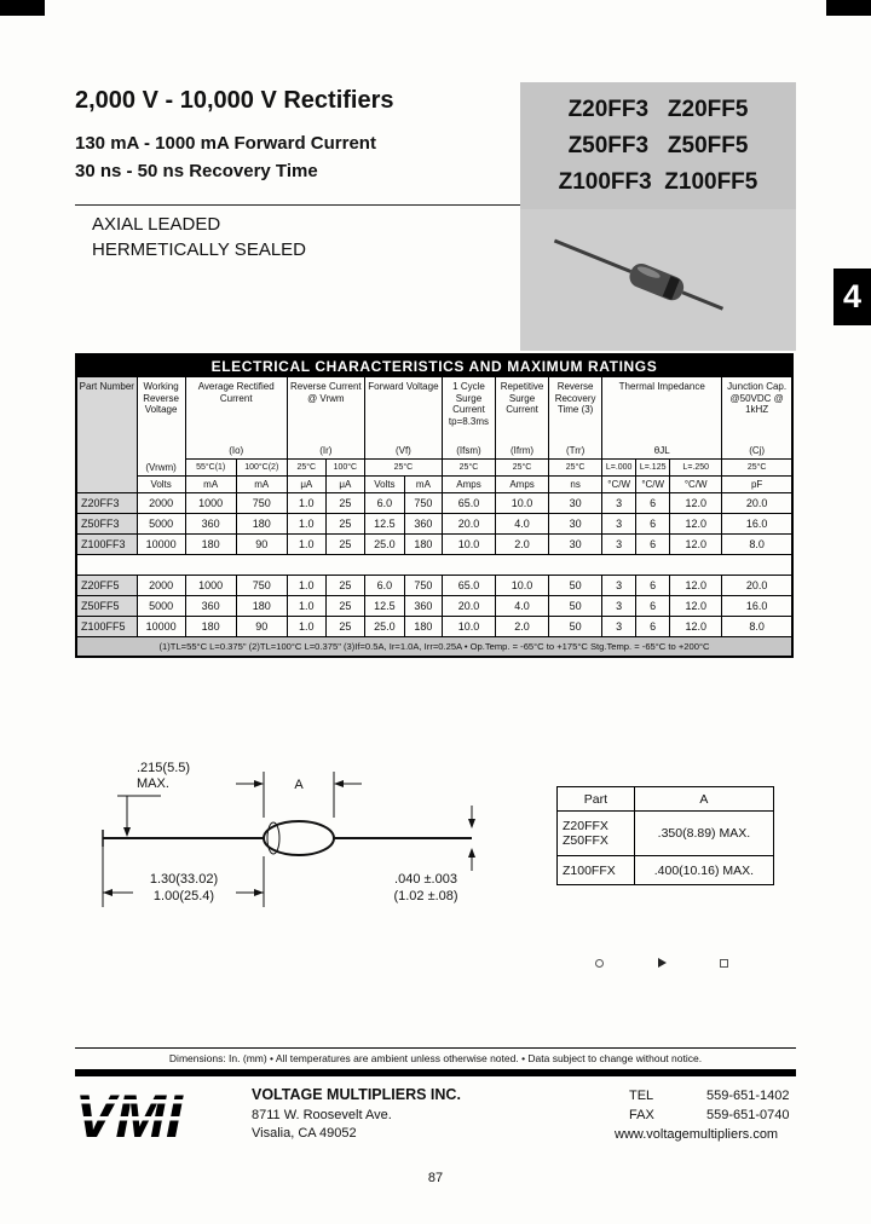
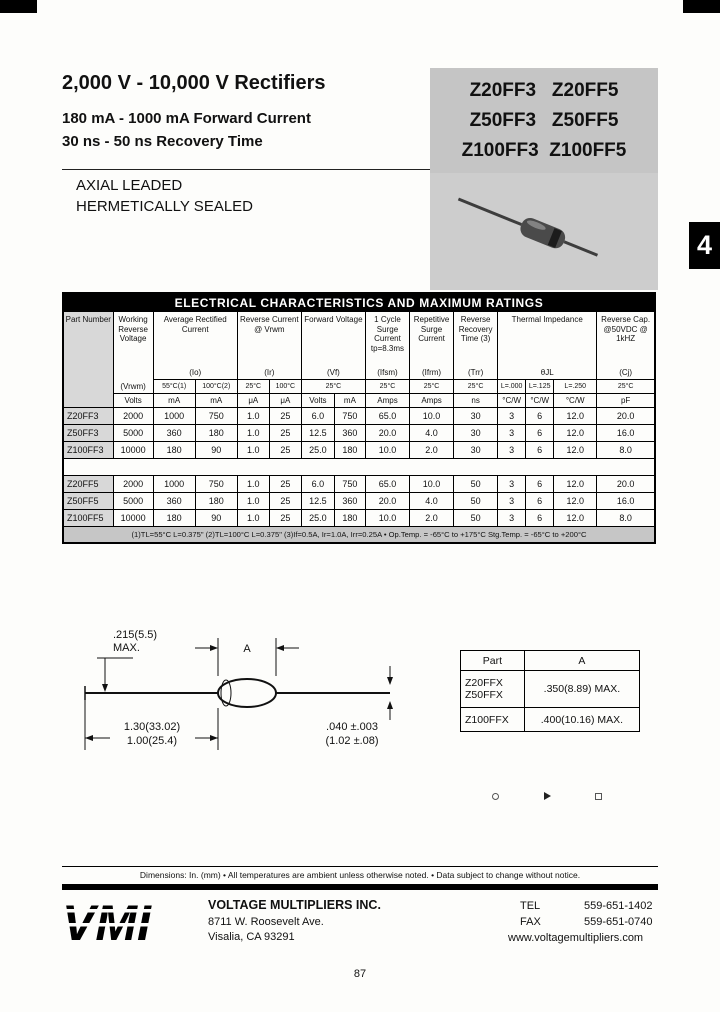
  4
  2,000 V - 10,000 V Rectifiers
- 130 mA - 1000 mA Forward Current
+ 180 mA - 1000 mA Forward Current
  30 ns - 50 ns Recovery Time
  Z20FF3 Z20FF5
  Z50FF3 Z50FF5
  Z100FF3 Z100FF5
  AXIAL LEADED
  HERMETICALLY SEALED
  ELECTRICAL CHARACTERISTICS AND MAXIMUM RATINGS
- Part Number	Working Reverse Voltage (Vrwm)	Average Rectified Current (Io)	Reverse Current @ Vrwm (Ir)	Forward Voltage (Vf)	1 Cycle Surge Current tp=8.3ms (Ifsm)	Repetitive Surge Current (Ifrm)	Reverse Recovery Time (3) (Trr)	Thermal Impedance θJL	Junction Cap. @50VDC @ 1kHZ (Cj)
+ Part Number	Working Reverse Voltage (Vrwm)	Average Rectified Current (Io)	Reverse Current @ Vrwm (Ir)	Forward Voltage (Vf)	1 Cycle Surge Current tp=8.3ms (Ifsm)	Repetitive Surge Current (Ifrm)	Reverse Recovery Time (3) (Trr)	Thermal Impedance θJL	Reverse Cap. @50VDC @ 1kHZ (Cj)
  Volts	mA	mA	μA	μA	Volts	mA	Amps	Amps	ns	°C/W	°C/W	°C/W	pF
  Z20FF3	2000	1000	750	1.0	25	6.0	750	65.0	10.0	30	3	6	12.0	20.0
  Z50FF3	5000	360	180	1.0	25	12.5	360	20.0	4.0	30	3	6	12.0	16.0
  Z100FF3	10000	180	90	1.0	25	25.0	180	10.0	2.0	30	3	6	12.0	8.0
  Z20FF5	2000	1000	750	1.0	25	6.0	750	65.0	10.0	50	3	6	12.0	20.0
  Z50FF5	5000	360	180	1.0	25	12.5	360	20.0	4.0	50	3	6	12.0	16.0
  Z100FF5	10000	180	90	1.0	25	25.0	180	10.0	2.0	50	3	6	12.0	8.0
  (1)TL=55°C L=0.375" (2)TL=100°C L=0.375" (3)If=0.5A, Ir=1.0A, Irr=0.25A • Op.Temp. = -65°C to +175°C Stg.Temp. = -65°C to +200°C
  .215(5.5)
  MAX.
  A
  1.30(33.02)
  1.00(25.4)
  .040 ±.003
  (1.02 ±.08)
  Part	A
  Z20FFX Z50FFX	.350(8.89) MAX.
  Z100FFX	.400(10.16) MAX.
  Dimensions: In. (mm) • All temperatures are ambient unless otherwise noted. • Data subject to change without notice.
  VOLTAGE MULTIPLIERS INC.
  8711 W. Roosevelt Ave.
- Visalia, CA 49052
+ Visalia, CA 93291
  TEL
  559-651-1402
  FAX
  559-651-0740
  www.voltagemultipliers.com
  87
